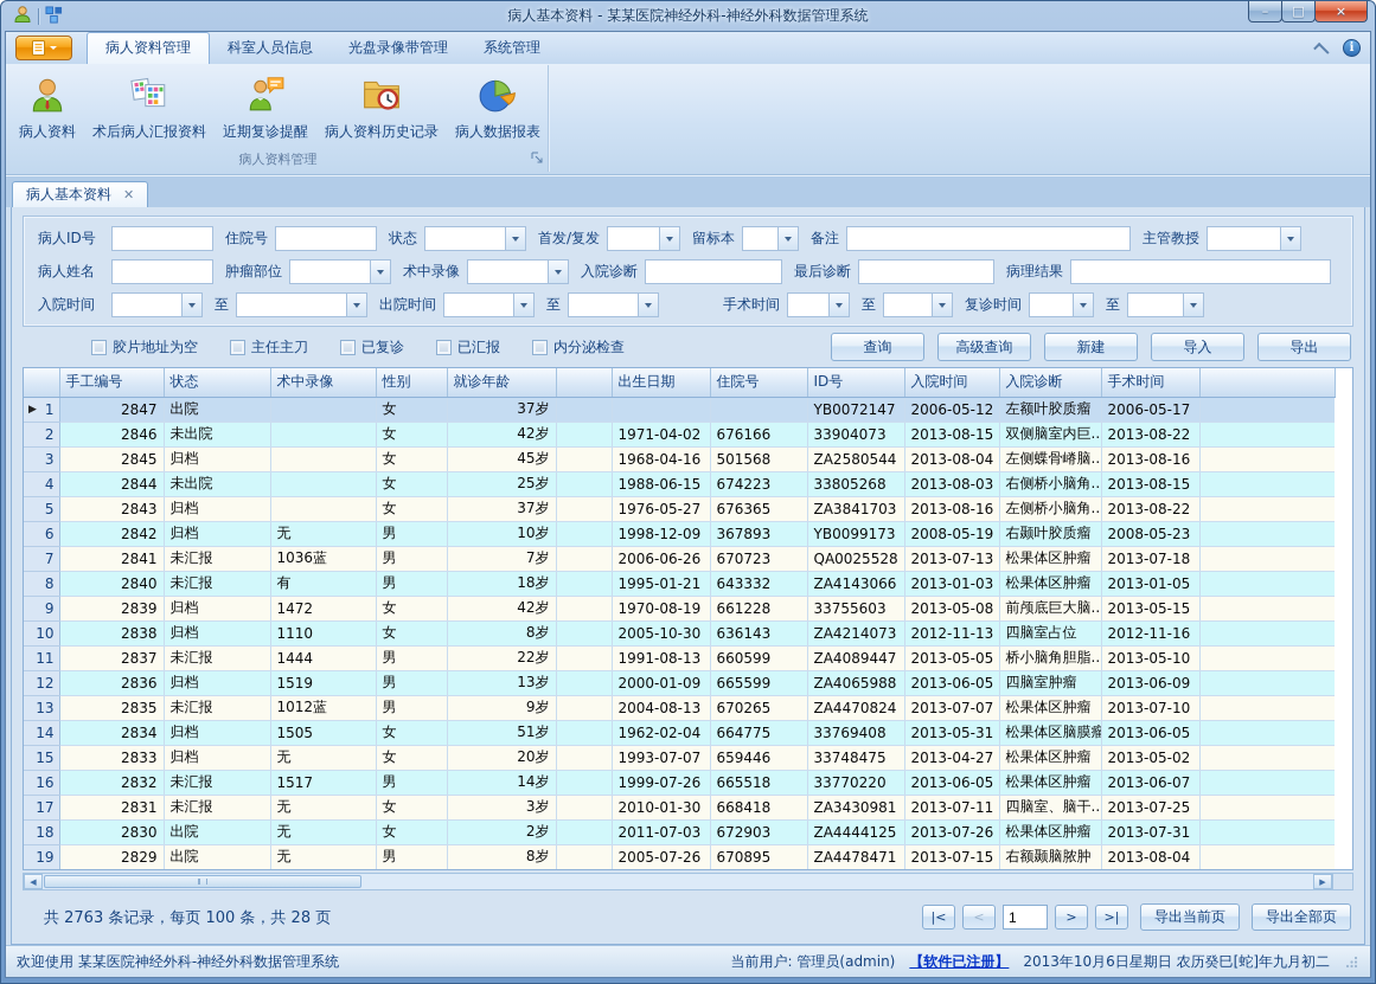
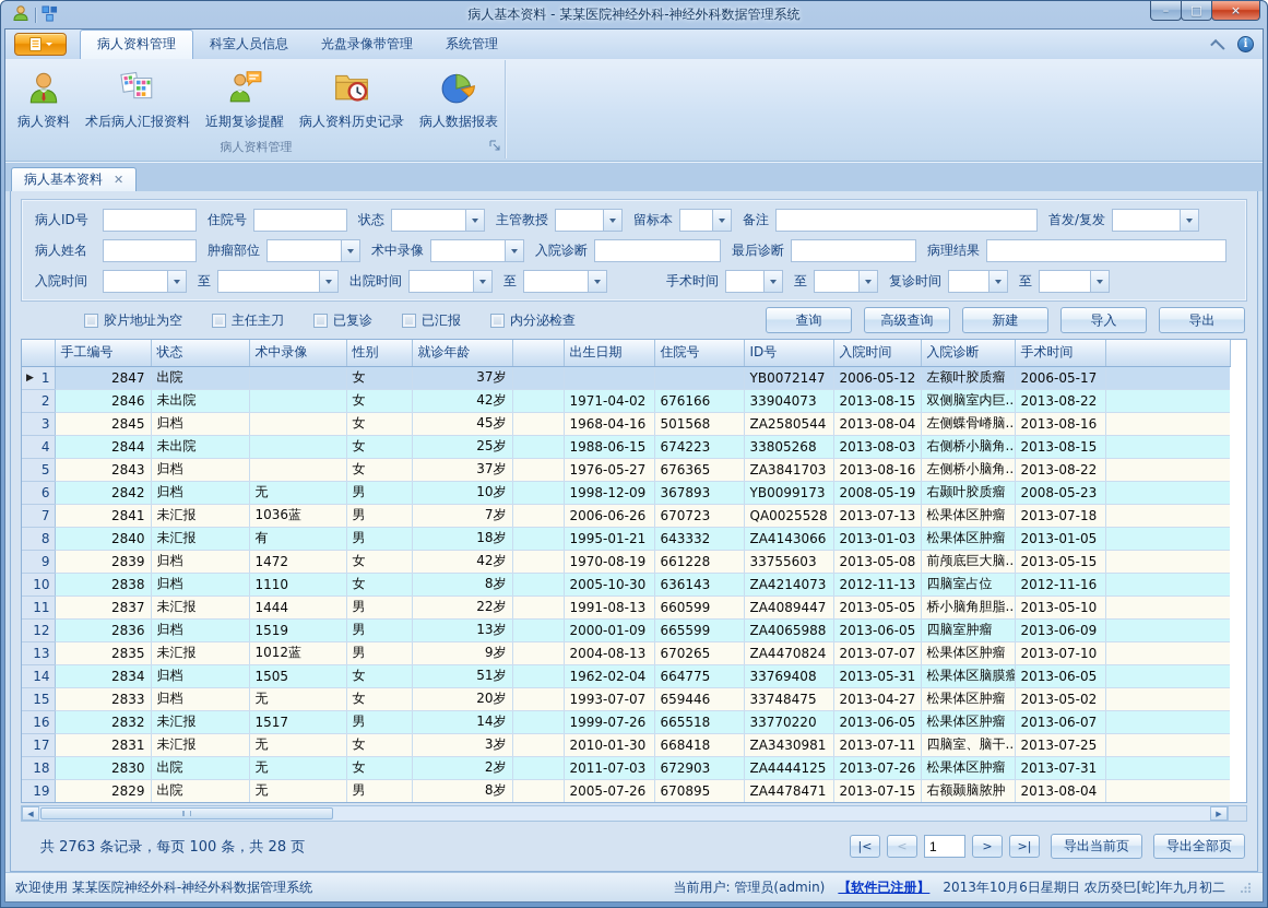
  病人基本资料 - 某某医院神经外科-神经外科数据管理系统
  –
  □
  ×
  病人资料管理
  科室人员信息
  光盘录像带管理
  系统管理
  i
  病人资料
  术后病人汇报资料
  近期复诊提醒
  病人资料历史记录
  病人数据报表
  病人资料管理
  病人基本资料
  ✕
  病人ID号
  住院号
  状态
- 首发/复发
+ 主管教授
  留标本
  备注
- 主管教授
+ 首发/复发
  病人姓名
  肿瘤部位
  术中录像
  入院诊断
  最后诊断
  病理结果
  入院时间
  至
  出院时间
  至
  手术时间
  至
  复诊时间
  至
  胶片地址为空
  主任主刀
  已复诊
  已汇报
  内分泌检查
  查询
  高级查询
  新建
  导入
  导出
  	手工编号	状态	术中录像	性别	就诊年龄		出生日期	住院号	ID号	入院时间	入院诊断	手术时间
  ▶ 1	2847	出院		女	37岁				YB0072147	2006-05-12	左额叶胶质瘤	2006-05-17
  2	2846	未出院		女	42岁		1971-04-02	676166	33904073	2013-08-15	双侧脑室内巨..	2013-08-22
  3	2845	归档		女	45岁		1968-04-16	501568	ZA2580544	2013-08-04	左侧蝶骨嵴脑..	2013-08-16
  4	2844	未出院		女	25岁		1988-06-15	674223	33805268	2013-08-03	右侧桥小脑角..	2013-08-15
  5	2843	归档		女	37岁		1976-05-27	676365	ZA3841703	2013-08-16	左侧桥小脑角..	2013-08-22
  6	2842	归档	无	男	10岁		1998-12-09	367893	YB0099173	2008-05-19	右颞叶胶质瘤	2008-05-23
  7	2841	未汇报	1036蓝	男	7岁		2006-06-26	670723	QA0025528	2013-07-13	松果体区肿瘤	2013-07-18
  8	2840	未汇报	有	男	18岁		1995-01-21	643332	ZA4143066	2013-01-03	松果体区肿瘤	2013-01-05
  9	2839	归档	1472	女	42岁		1970-08-19	661228	33755603	2013-05-08	前颅底巨大脑..	2013-05-15
  10	2838	归档	1110	女	8岁		2005-10-30	636143	ZA4214073	2012-11-13	四脑室占位	2012-11-16
  11	2837	未汇报	1444	男	22岁		1991-08-13	660599	ZA4089447	2013-05-05	桥小脑角胆脂..	2013-05-10
  12	2836	归档	1519	男	13岁		2000-01-09	665599	ZA4065988	2013-06-05	四脑室肿瘤	2013-06-09
  13	2835	未汇报	1012蓝	男	9岁		2004-08-13	670265	ZA4470824	2013-07-07	松果体区肿瘤	2013-07-10
  14	2834	归档	1505	女	51岁		1962-02-04	664775	33769408	2013-05-31	松果体区脑膜瘤	2013-06-05
  15	2833	归档	无	女	20岁		1993-07-07	659446	33748475	2013-04-27	松果体区肿瘤	2013-05-02
  16	2832	未汇报	1517	男	14岁		1999-07-26	665518	33770220	2013-06-05	松果体区肿瘤	2013-06-07
  17	2831	未汇报	无	女	3岁		2010-01-30	668418	ZA3430981	2013-07-11	四脑室、脑干..	2013-07-25
  18	2830	出院	无	女	2岁		2011-07-03	672903	ZA4444125	2013-07-26	松果体区肿瘤	2013-07-31
  19	2829	出院	无	男	8岁		2005-07-26	670895	ZA4478471	2013-07-15	右额颞脑脓肿	2013-08-04
  ◀
  ▶
  共 2763 条记录，每页 100 条，共 28 页
  |<
  <
  1
  >
  >|
  导出当前页
  导出全部页
  欢迎使用 某某医院神经外科-神经外科数据管理系统
  当前用户: 管理员(admin)
  【软件已注册】
  2013年10月6日星期日 农历癸巳[蛇]年九月初二
